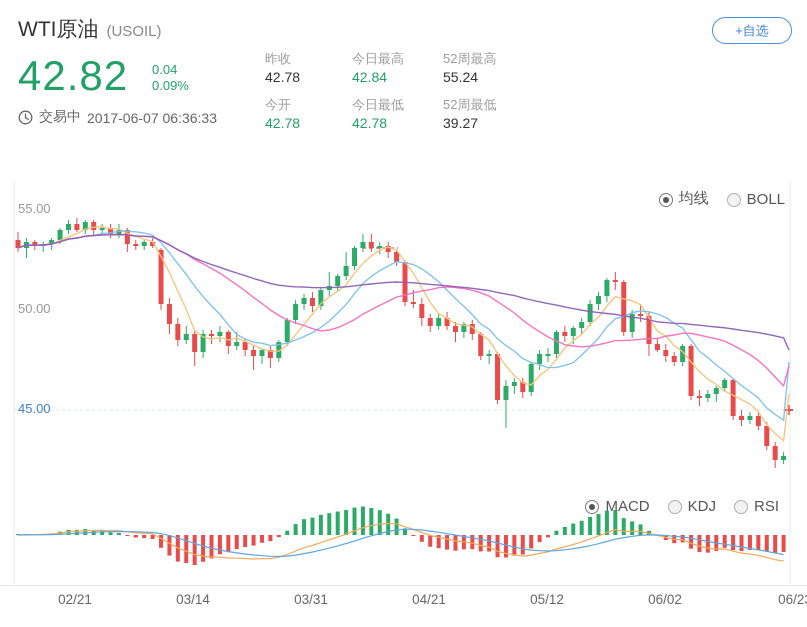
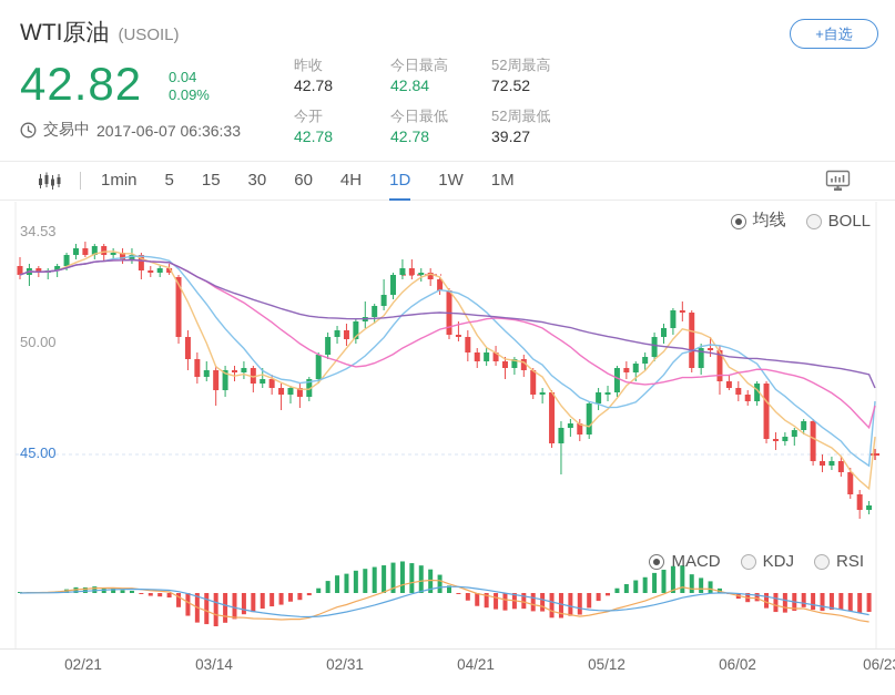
  WTI原油
  (USOIL)
  42.82
  0.04
  0.09%
  交易中
  2017-06-07 06:36:33
  昨收
  42.78
  今开
  42.78
  今日最高
  42.84
  今日最低
  42.78
  52周最高
- 55.24
+ 72.52
  52周最低
  39.27
  +自选
+ 1min
+ 5
+ 15
+ 30
+ 60
+ 4H
+ 1D
+ 1W
+ 1M
- 55.00
+ 34.53
  50.00
  45.00
  均线
  BOLL
  MACD
  KDJ
  RSI
  02/21
  03/14
- 03/31
+ 02/31
  04/21
  05/12
  06/02
  06/2
